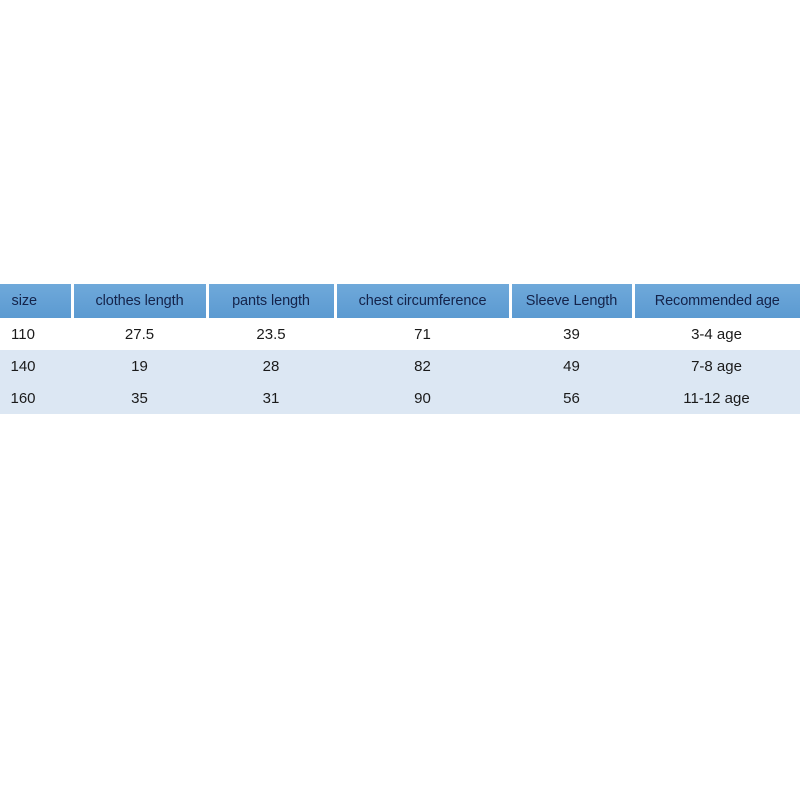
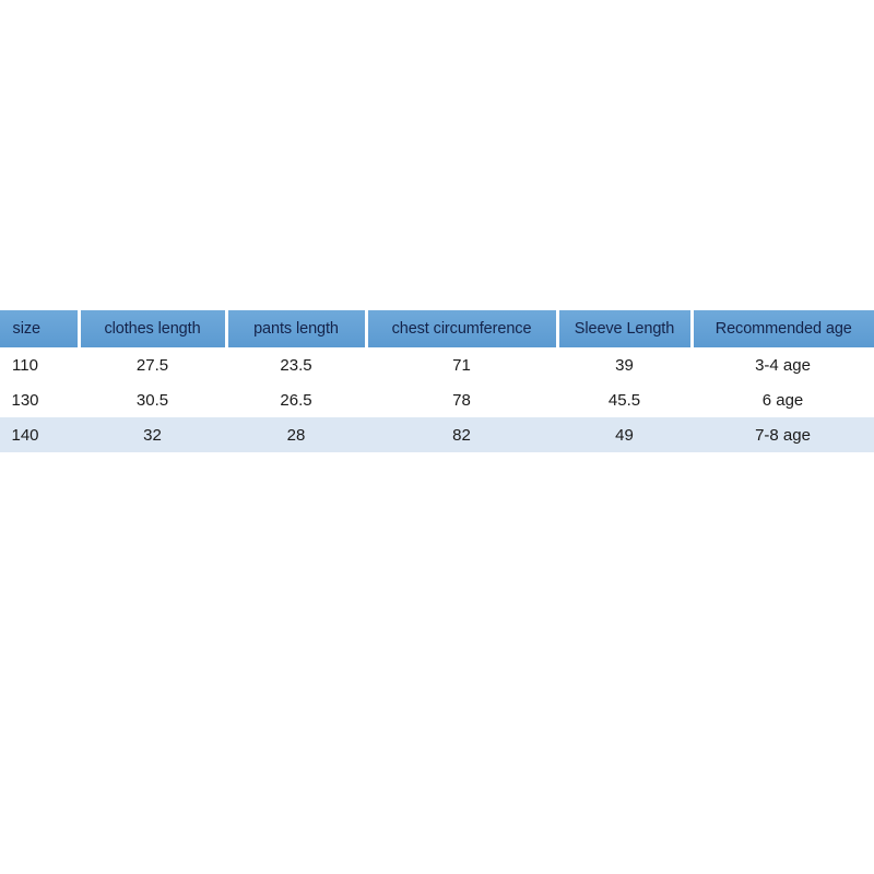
  size	clothes length	pants length	chest circumference	Sleeve Length	Recommended age
  110	27.5	23.5	71	39	3-4 age
+ 130	30.5	26.5	78	45.5	6 age
- 140	19	28	82	49	7-8 age
+ 140	32	28	82	49	7-8 age
- 160	35	31	90	56	11-12 age
